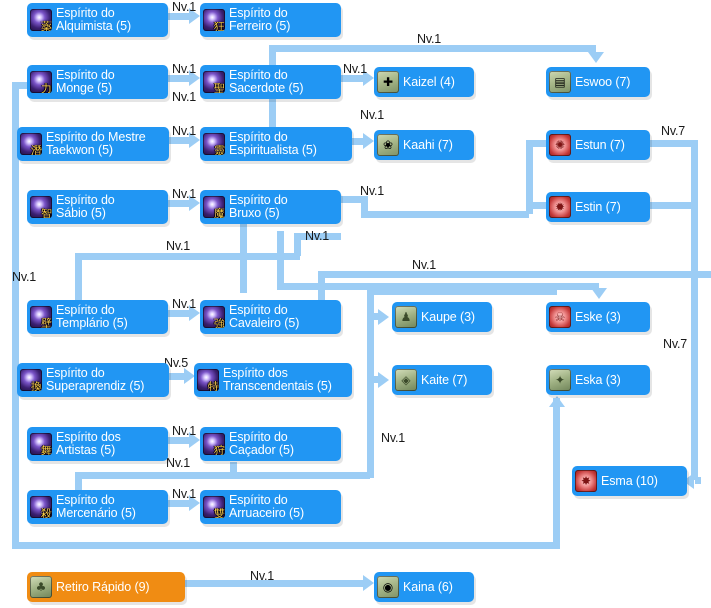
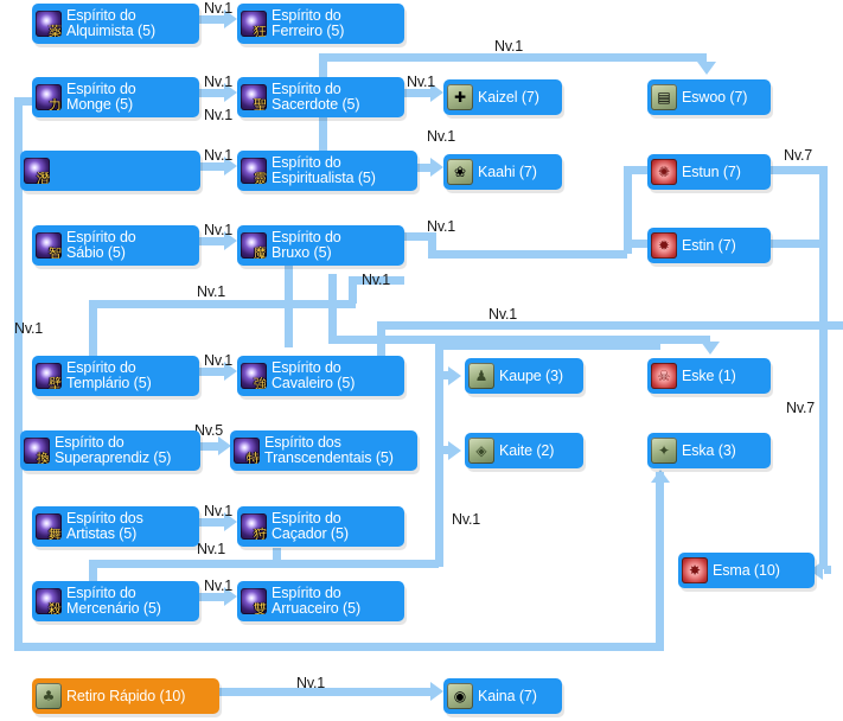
  Nv.1
  Nv.1
  Nv.1
  Nv.1
  Nv.1
  Nv.1
  Nv.1
  Nv.7
  Nv.1
  Nv.1
  Nv.1
  Nv.1
  Nv.1
  Nv.1
  Nv.1
  Nv.7
  Nv.5
  Nv.1
  Nv.1
  Nv.1
  Nv.1
  Nv.1
  Espírito do
  Alquimista (5)
  Espírito do
  Ferreiro (5)
  Espírito do
  Monge (5)
  Espírito do
  Sacerdote (5)
- Kaizel (4)
+ Kaizel (7)
  Eswoo (7)
- Espírito do Mestre
- Taekwon (5)
  Espírito do
  Espiritualista (5)
  Kaahi (7)
  Estun (7)
  Espírito do
  Sábio (5)
  Espírito do
  Bruxo (5)
  Estin (7)
  Espírito do
  Templário (5)
  Espírito do
  Cavaleiro (5)
  Kaupe (3)
- Eske (3)
+ Eske (1)
  Espírito do
  Superaprendiz (5)
  Espírito dos
  Transcendentais (5)
- Kaite (7)
+ Kaite (2)
  Eska (3)
  Espírito dos
  Artistas (5)
  Espírito do
  Caçador (5)
  Esma (10)
  Espírito do
  Mercenário (5)
  Espírito do
  Arruaceiro (5)
- Retiro Rápido (9)
+ Retiro Rápido (10)
- Kaina (6)
+ Kaina (7)
